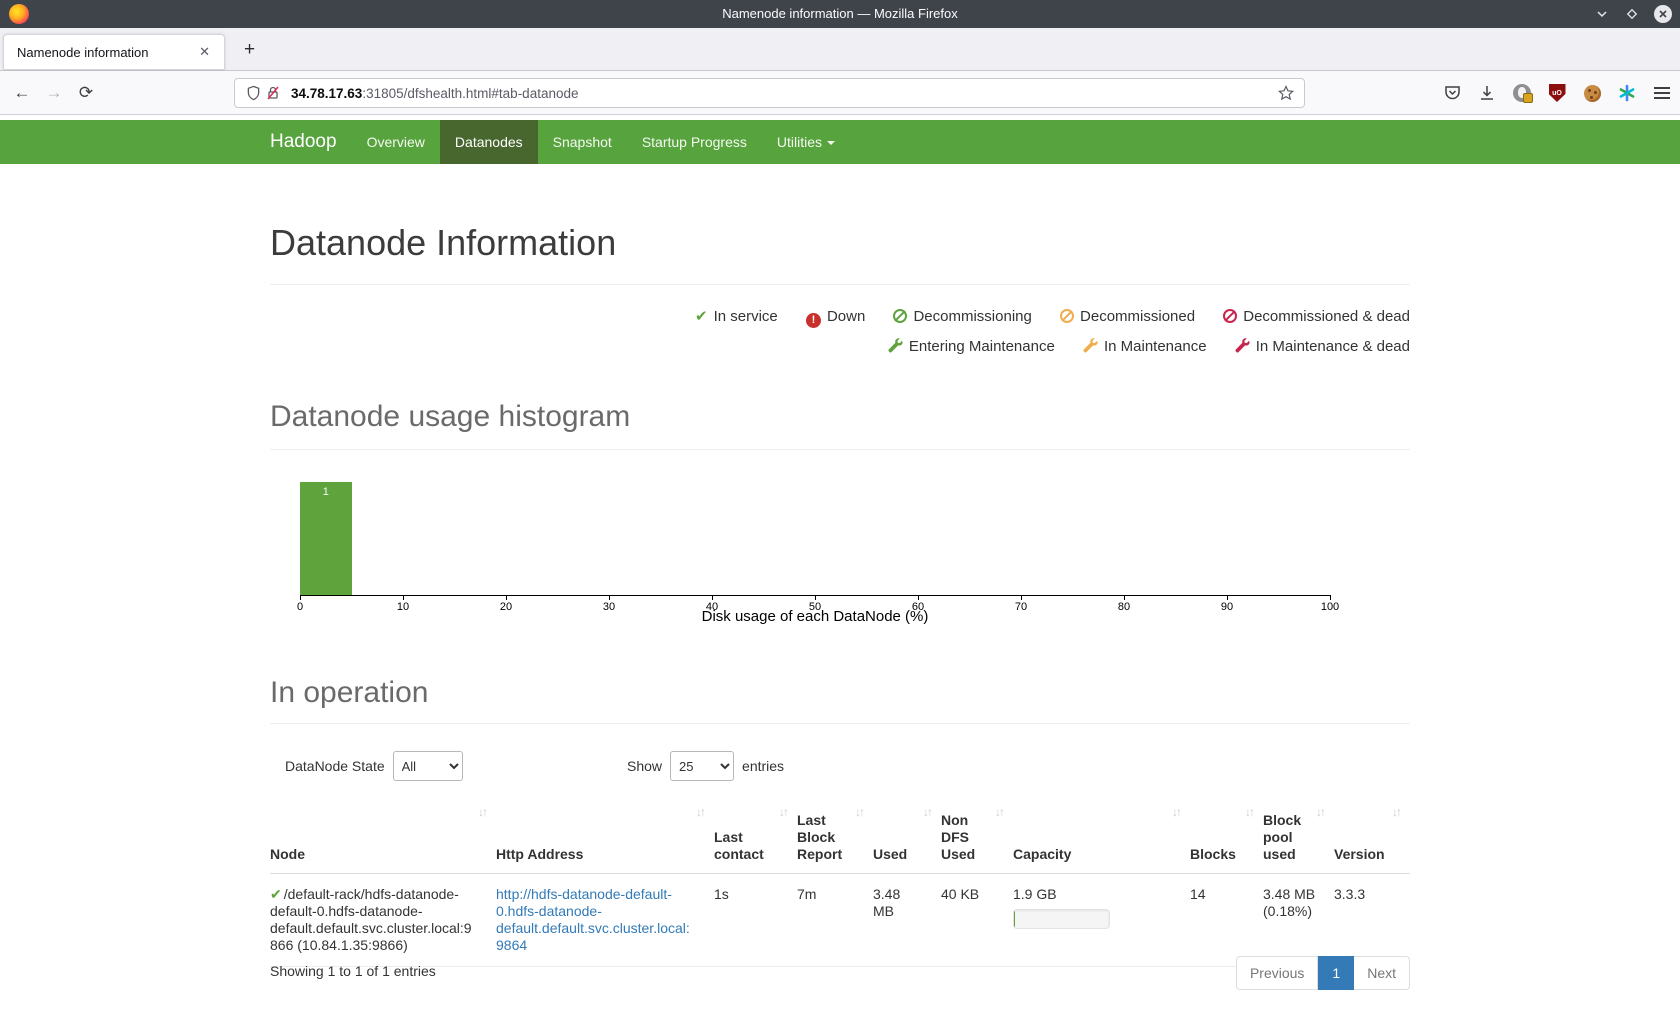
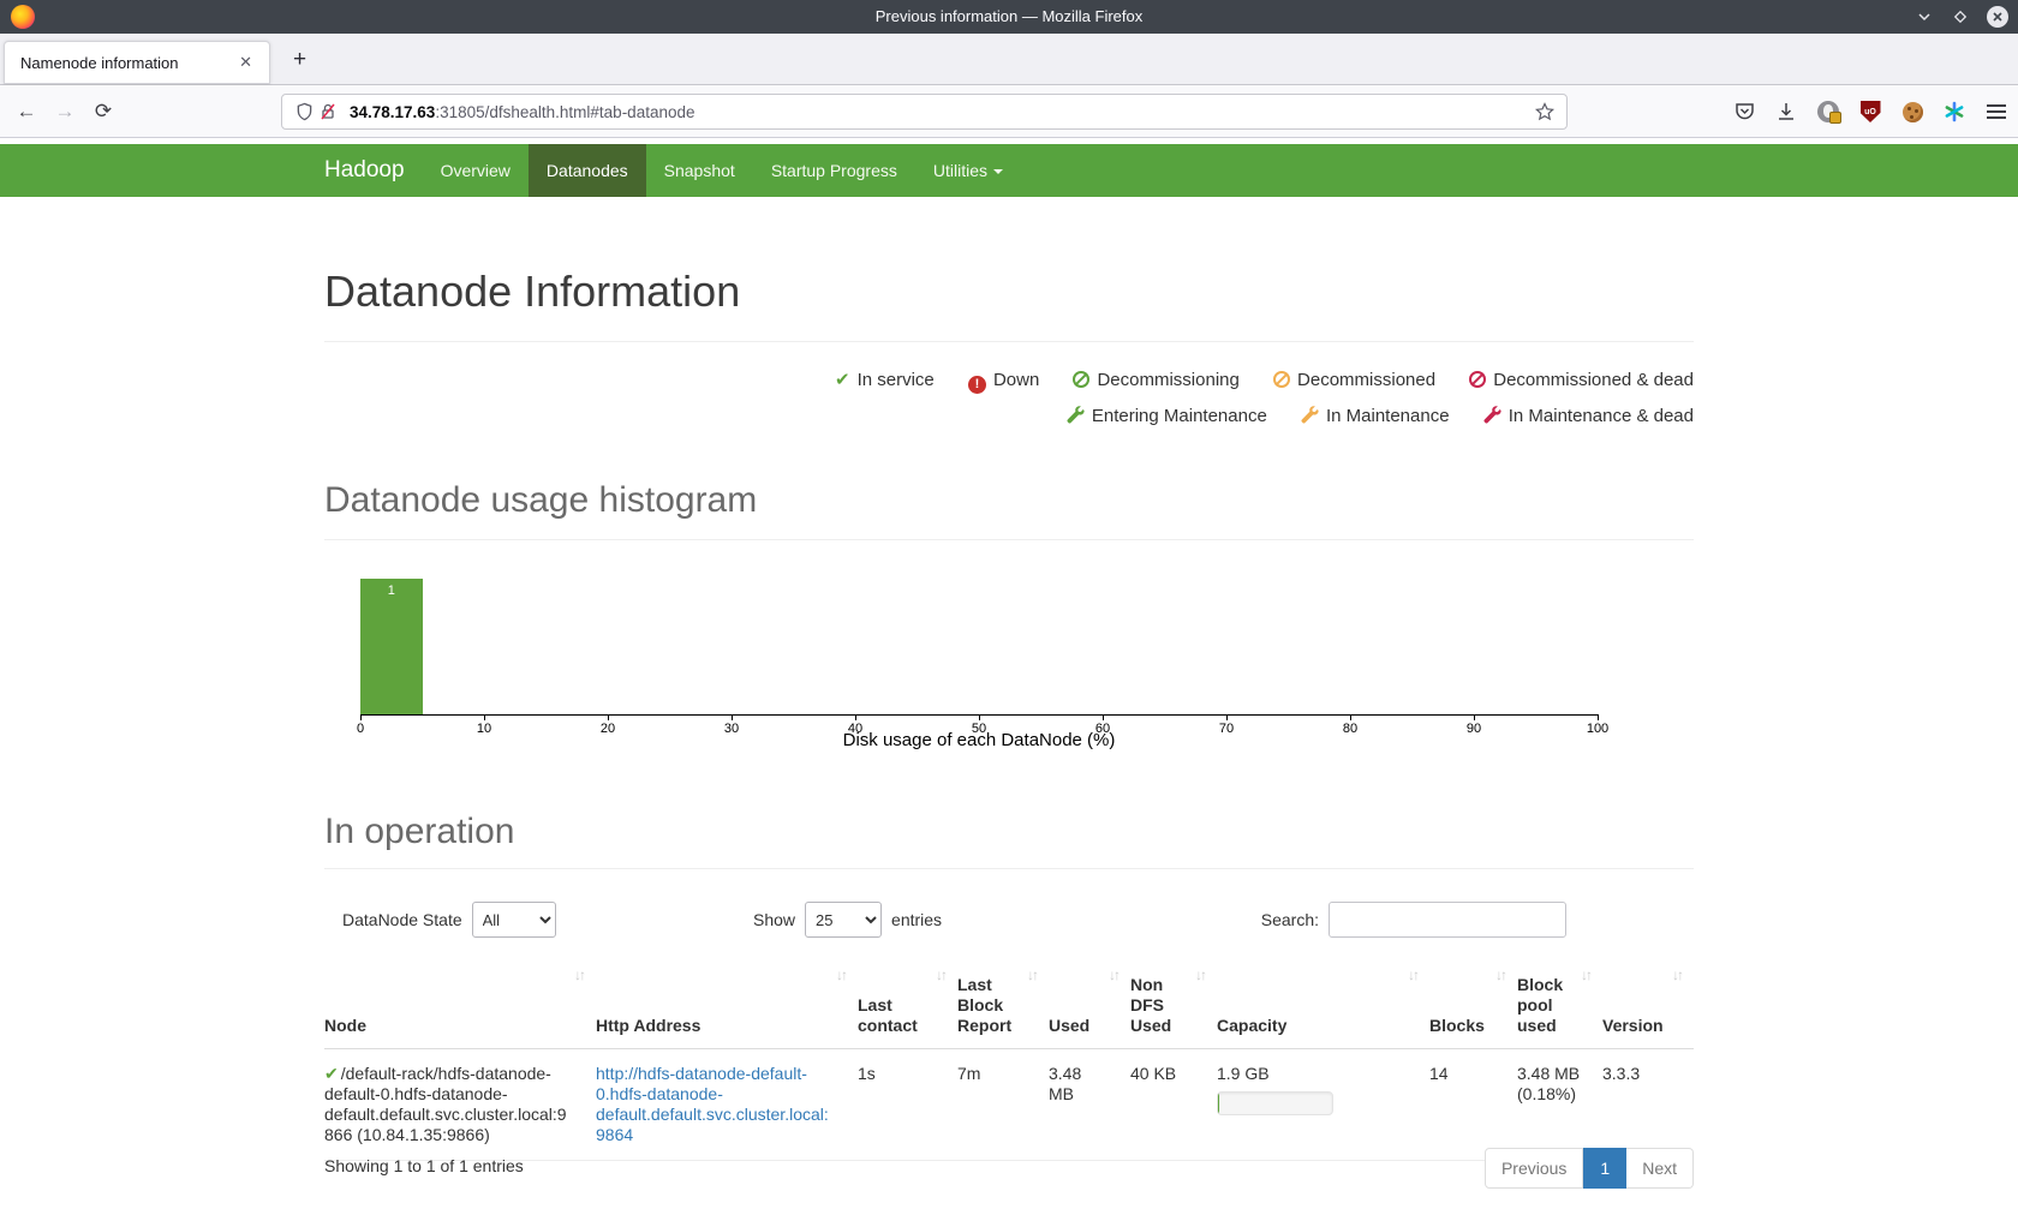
- Namenode information — Mozilla Firefox
+ Previous information — Mozilla Firefox
  Namenode information
  ✕
  +
  ←
  →
  ⟳
  34.78.17.63:31805/dfshealth.html#tab-datanode
  Hadoop
  Overview
  Datanodes
  Snapshot
  Startup Progress
  Utilities
  Datanode Information
  ✔ In service ! Down Decommissioning Decommissioned Decommissioned & dead
  Entering Maintenance In Maintenance In Maintenance & dead
  Datanode usage histogram
  0
  10
  20
  30
  40
  50
  60
  70
  80
  90
  100
  1
  Disk usage of each DataNode (%)
  In operation
  DataNode State
  All
  Show
  25
  entries
+ Search:
  Node↓↑	Http Address↓↑	Last contact↓↑	Last Block Report↓↑	Used↓↑	Non DFS Used↓↑	Capacity↓↑	Blocks↓↑	Block pool used↓↑	Version↓↑
  ✔ /default-rack/hdfs-datanode-default-0.hdfs-datanode-default.default.svc.cluster.local:9866 (10.84.1.35:9866)	http://hdfs-datanode-default-0.hdfs-datanode-default.default.svc.cluster.local:9864	1s	7m	3.48 MB	40 KB	1.9 GB	14	3.48 MB (0.18%)	3.3.3
  Showing 1 to 1 of 1 entries
  Previous
  1
  Next
